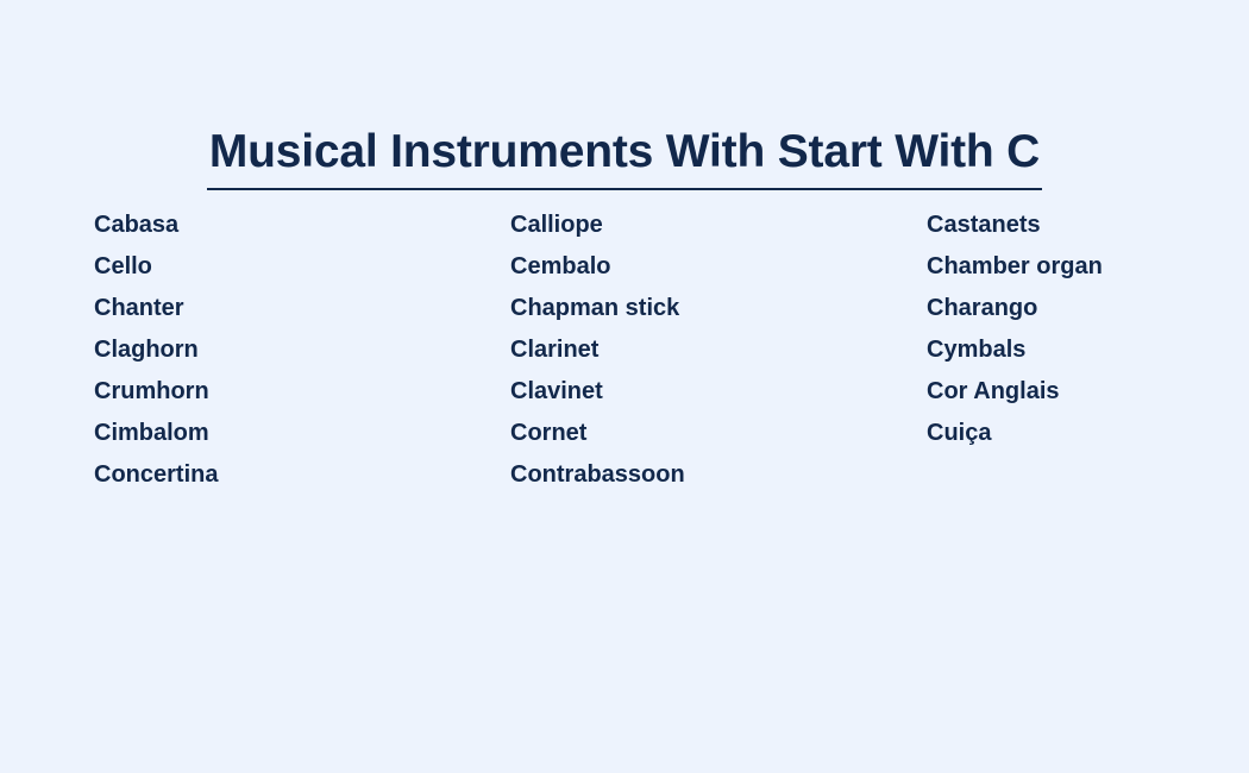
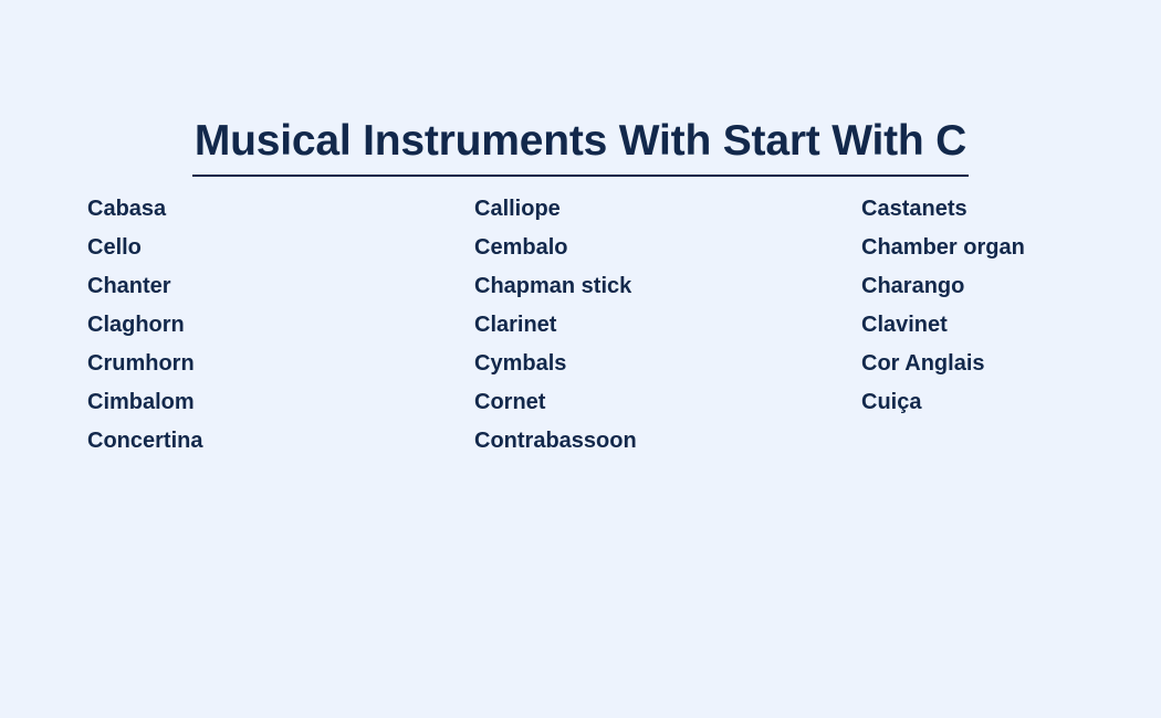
  Musical Instruments With Start With C
  Cabasa
  Cello
  Chanter
  Claghorn
  Crumhorn
  Cimbalom
  Concertina
  Calliope
  Cembalo
  Chapman stick
  Clarinet
- Clavinet
+ Cymbals
  Cornet
  Contrabassoon
  Castanets
  Chamber organ
  Charango
- Cymbals
+ Clavinet
  Cor Anglais
  Cuiça
